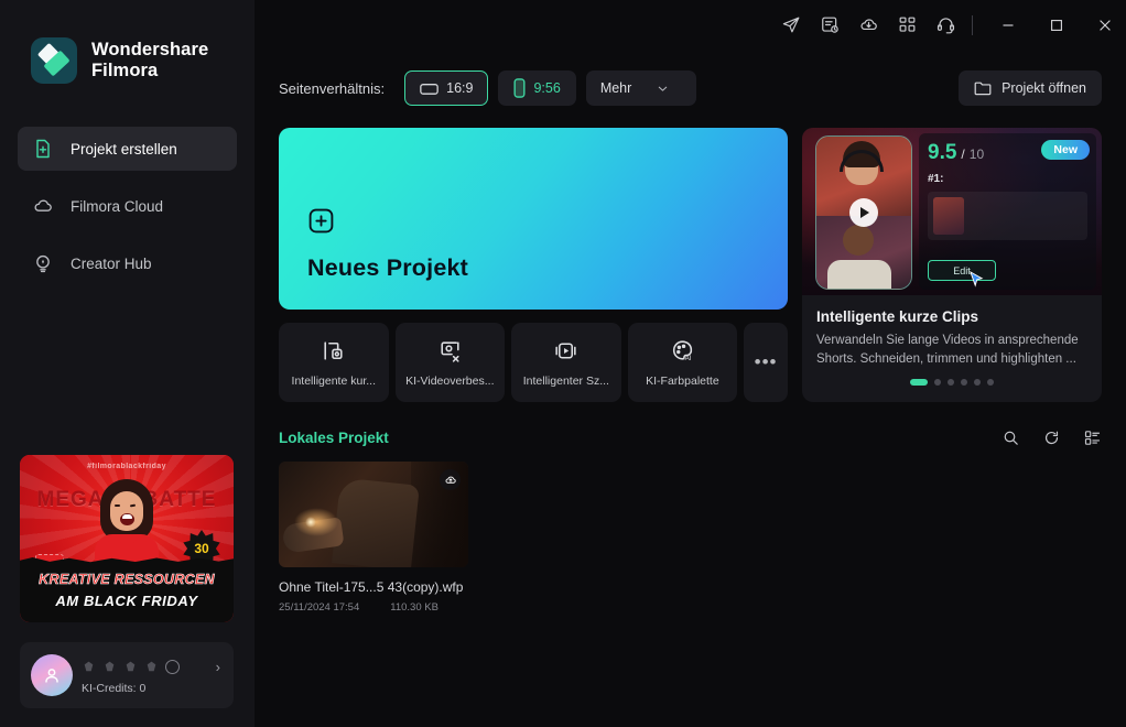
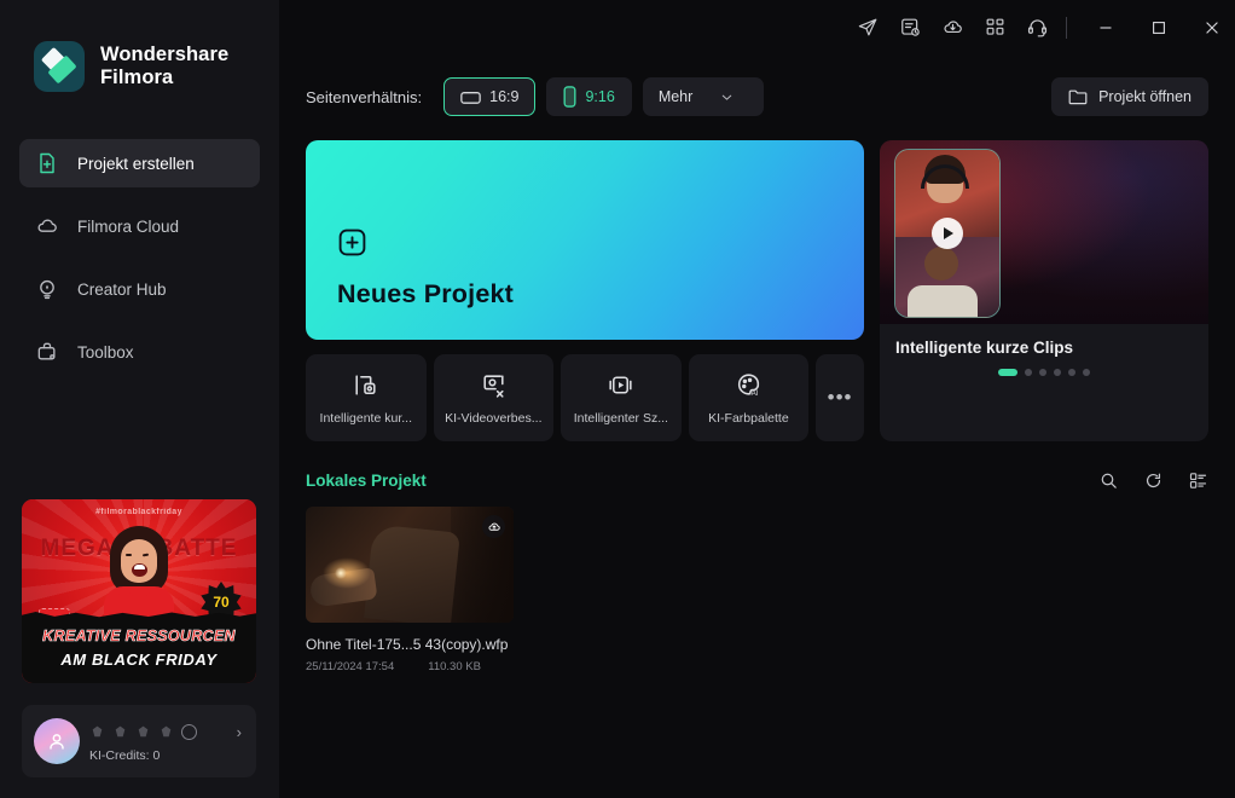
  Wondershare
  Filmora
  Projekt erstellen
  Filmora Cloud
  Creator Hub
+ Toolbox
  MEGAATTE
- 30
+ 70
  KREATIVE RESSOURCEN
  AM BLACK FRIDAY
  ›
  KI-Credits: 0
  Seitenverhältnis:
  16:9
- 9:56
+ 9:16
  Mehr
  Projekt öffnen
  Neues Projekt
  Intelligente kur...
  KI-Videoverbes...
  Intelligenter Sz...
  KI-Farbpalette
  •••
- 9.5
- /
- 10
- New
- #1:
- Edit
  Intelligente kurze Clips
- Verwandeln Sie lange Videos in ansprechende Shorts. Schneiden, trimmen und highlighten ...
  Lokales Projekt
  Ohne Titel-175...5 43(copy).wfp
  25/11/2024 17:54
  110.30 KB
